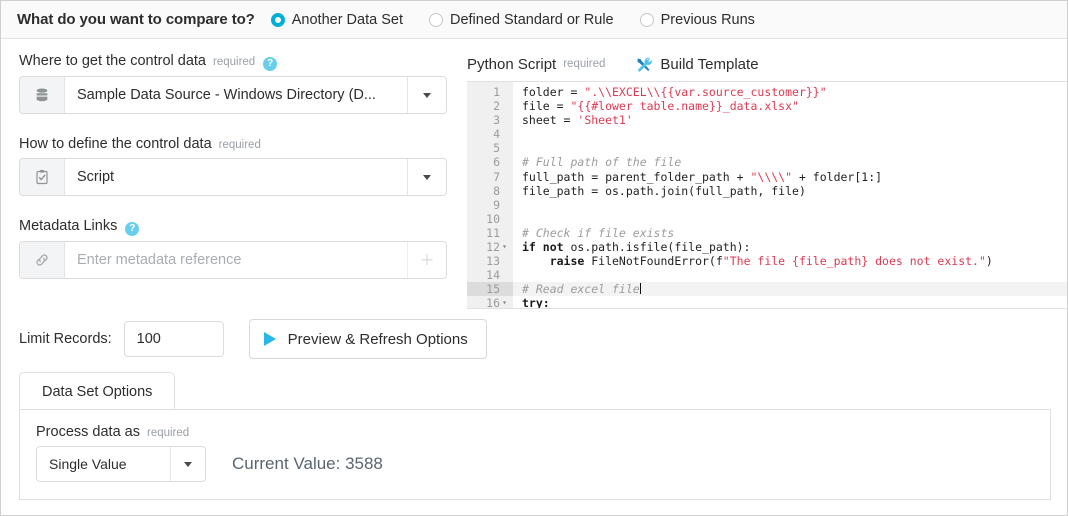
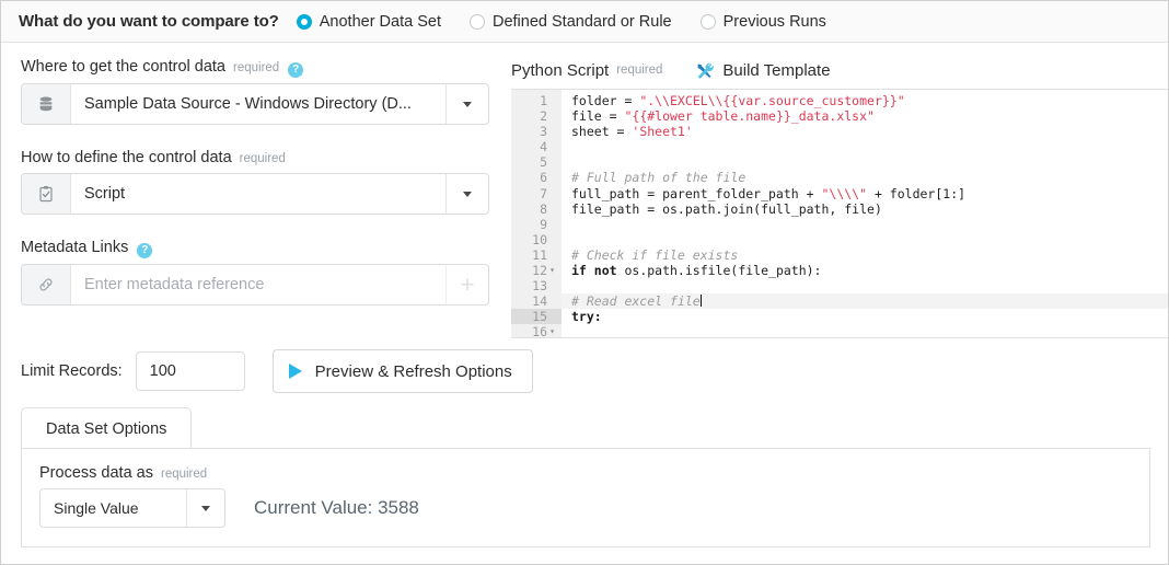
  What do you want to compare to?
  Another Data Set
  Defined Standard or Rule
  Previous Runs
  Where to get the control data
  required
  ?
  Sample Data Source - Windows Directory (D...
  How to define the control data
  required
  Script
  Metadata Links
  ?
  Enter metadata reference
  +
  Python Script
  required
  Build Template
  1
  2
  3
  4
  5
  6
  7
  8
  9
  10
  11
  12
  ▾
  13
  14
  15
  16
  ▾
  folder = ".\\EXCEL\\{{var.source_customer}}"
  file = "{{#lower table.name}}_data.xlsx"
  sheet = 'Sheet1'
  # Full path of the file
  full_path = parent_folder_path + "\\\\" + folder[1:]
  file_path = os.path.join(full_path, file)
  # Check if file exists
  if not os.path.isfile(file_path):
- raise FileNotFoundError(f"The file {file_path} does not exist.")
  # Read excel file
  try:
  Limit Records:
  100
  Preview & Refresh Options
  Data Set Options
  Process data as
  required
  Single Value
  Current Value: 3588
